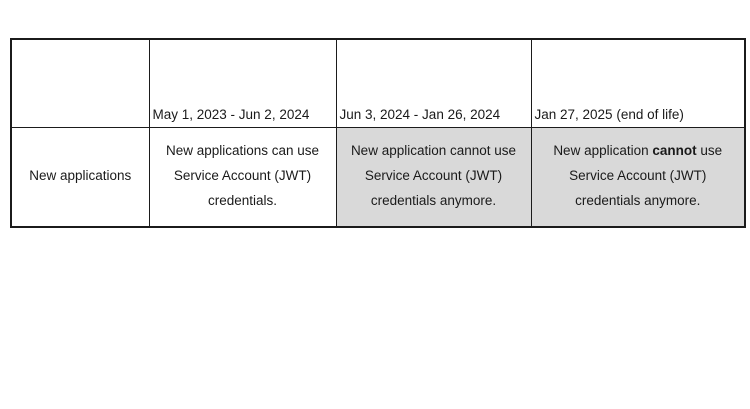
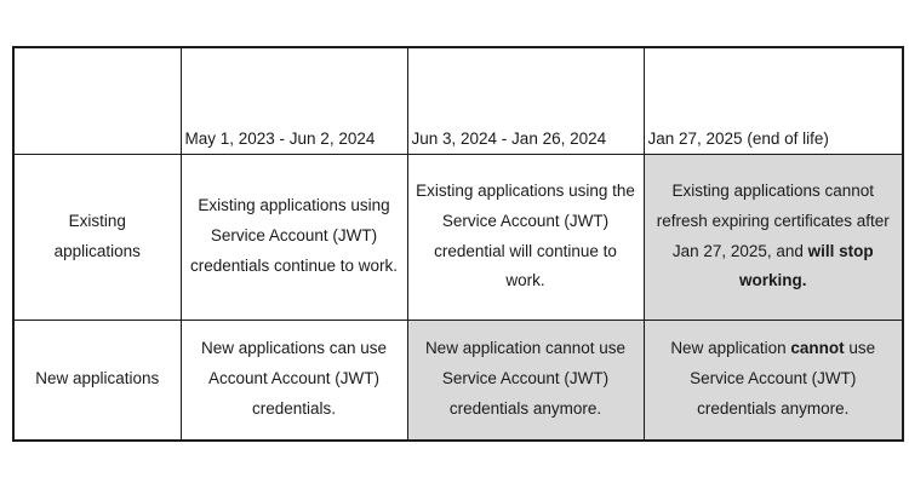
  	May 1, 2023 - Jun 2, 2024	Jun 3, 2024 - Jan 26, 2024	Jan 27, 2025 (end of life)
+ Existing applications	Existing applications using Service Account (JWT) credentials continue to work.	Existing applications using the Service Account (JWT) credential will continue to work.	Existing applications cannot refresh expiring certificates after Jan 27, 2025, and will stop working.
- New applications	New applications can use Service Account (JWT) credentials.	New application cannot use Service Account (JWT) credentials anymore.	New application cannot use Service Account (JWT) credentials anymore.
+ New applications	New applications can use Account Account (JWT) credentials.	New application cannot use Service Account (JWT) credentials anymore.	New application cannot use Service Account (JWT) credentials anymore.
